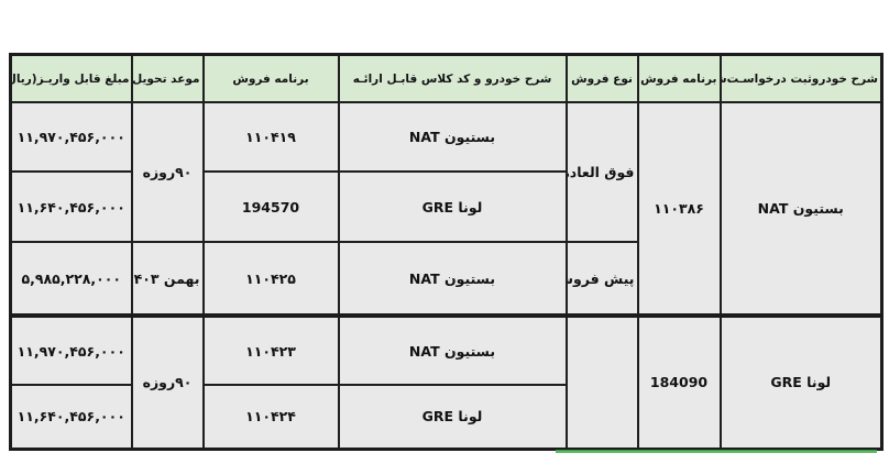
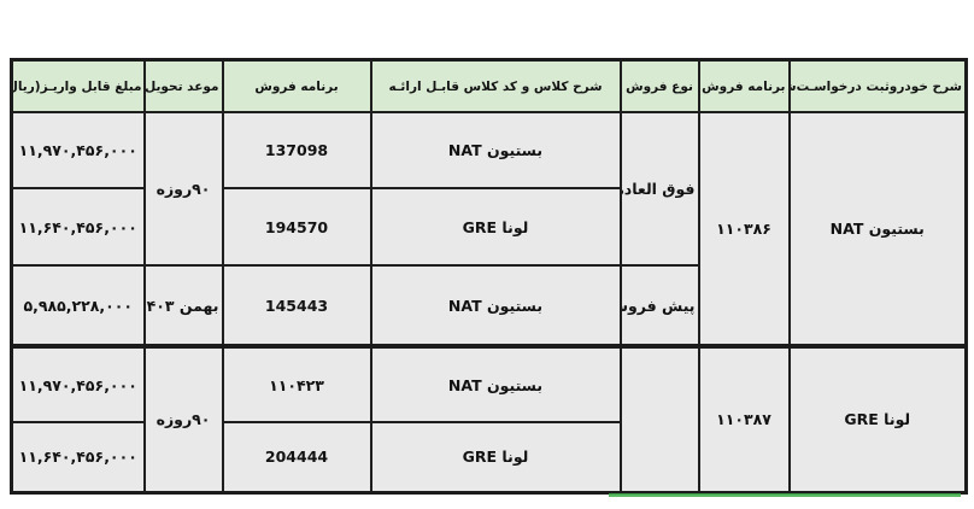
- شرح خودروثبت درخواسـت‌ش	برنامه فروش	نوع فروش	شرح خودرو و کد کلاس قابـل ارائـه	برنامه فروش	موعد تحویل	مبلغ قابل واریـز(ریال
+ شرح خودروثبت درخواسـت‌ش	برنامه فروش	نوع فروش	شرح کلاس و کد کلاس قابـل ارائـه	برنامه فروش	موعد تحویل	مبلغ قابل واریـز(ریال
- بستیون NAT	۱۱۰۳۸۶	فوق العاد	بستیون NAT	۱۱۰۴۱۹	۹۰روزه	۱۱,۹۷۰,۴۵۶,۰۰۰
+ بستیون NAT	۱۱۰۳۸۶	فوق العاد	بستیون NAT	137098	۹۰روزه	۱۱,۹۷۰,۴۵۶,۰۰۰
  لونا GRE	194570	۱۱,۶۴۰,۴۵۶,۰۰۰
- پیش فرو	بستیون NAT	۱۱۰۴۲۵	بهمن ۴۰۳	۵,۹۸۵,۲۲۸,۰۰۰
+ پیش فرو	بستیون NAT	145443	بهمن ۴۰۳	۵,۹۸۵,۲۲۸,۰۰۰
- لونا GRE	184090		بستیون NAT	۱۱۰۴۲۳	۹۰روزه	۱۱,۹۷۰,۴۵۶,۰۰۰
+ لونا GRE	۱۱۰۳۸۷		بستیون NAT	۱۱۰۴۲۳	۹۰روزه	۱۱,۹۷۰,۴۵۶,۰۰۰
- لونا GRE	۱۱۰۴۲۴	۱۱,۶۴۰,۴۵۶,۰۰۰
+ لونا GRE	204444	۱۱,۶۴۰,۴۵۶,۰۰۰
